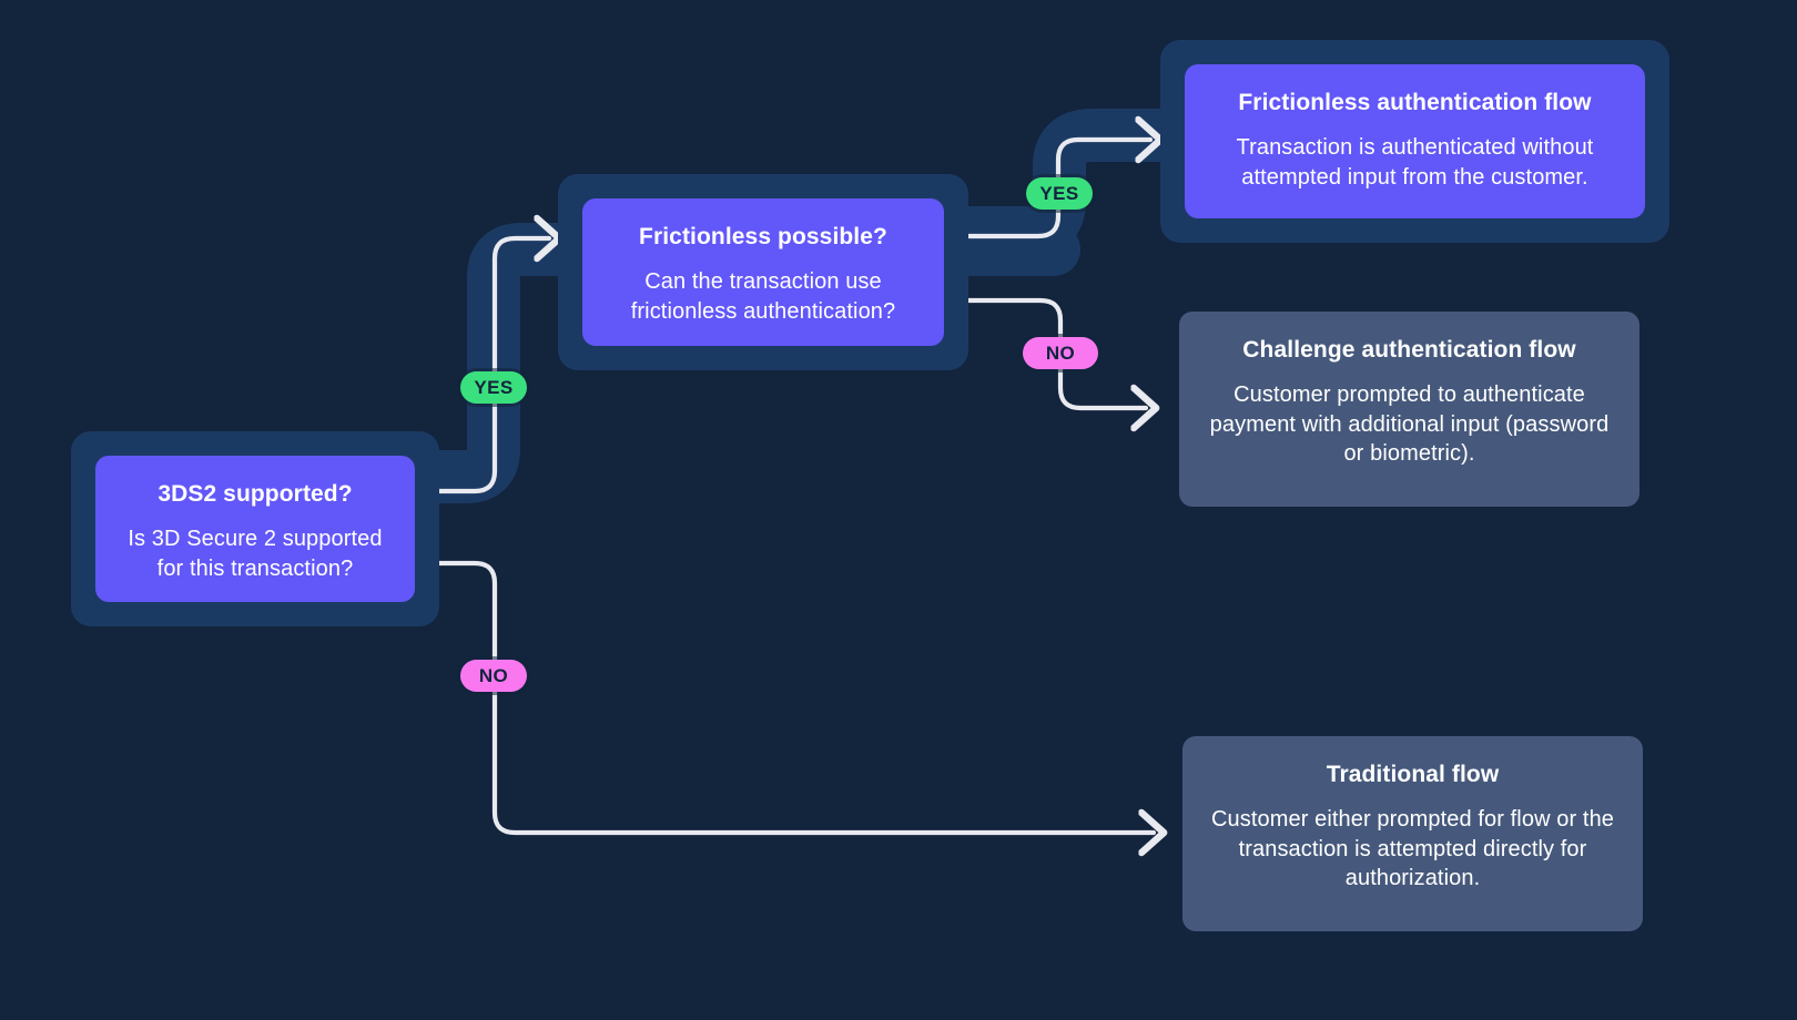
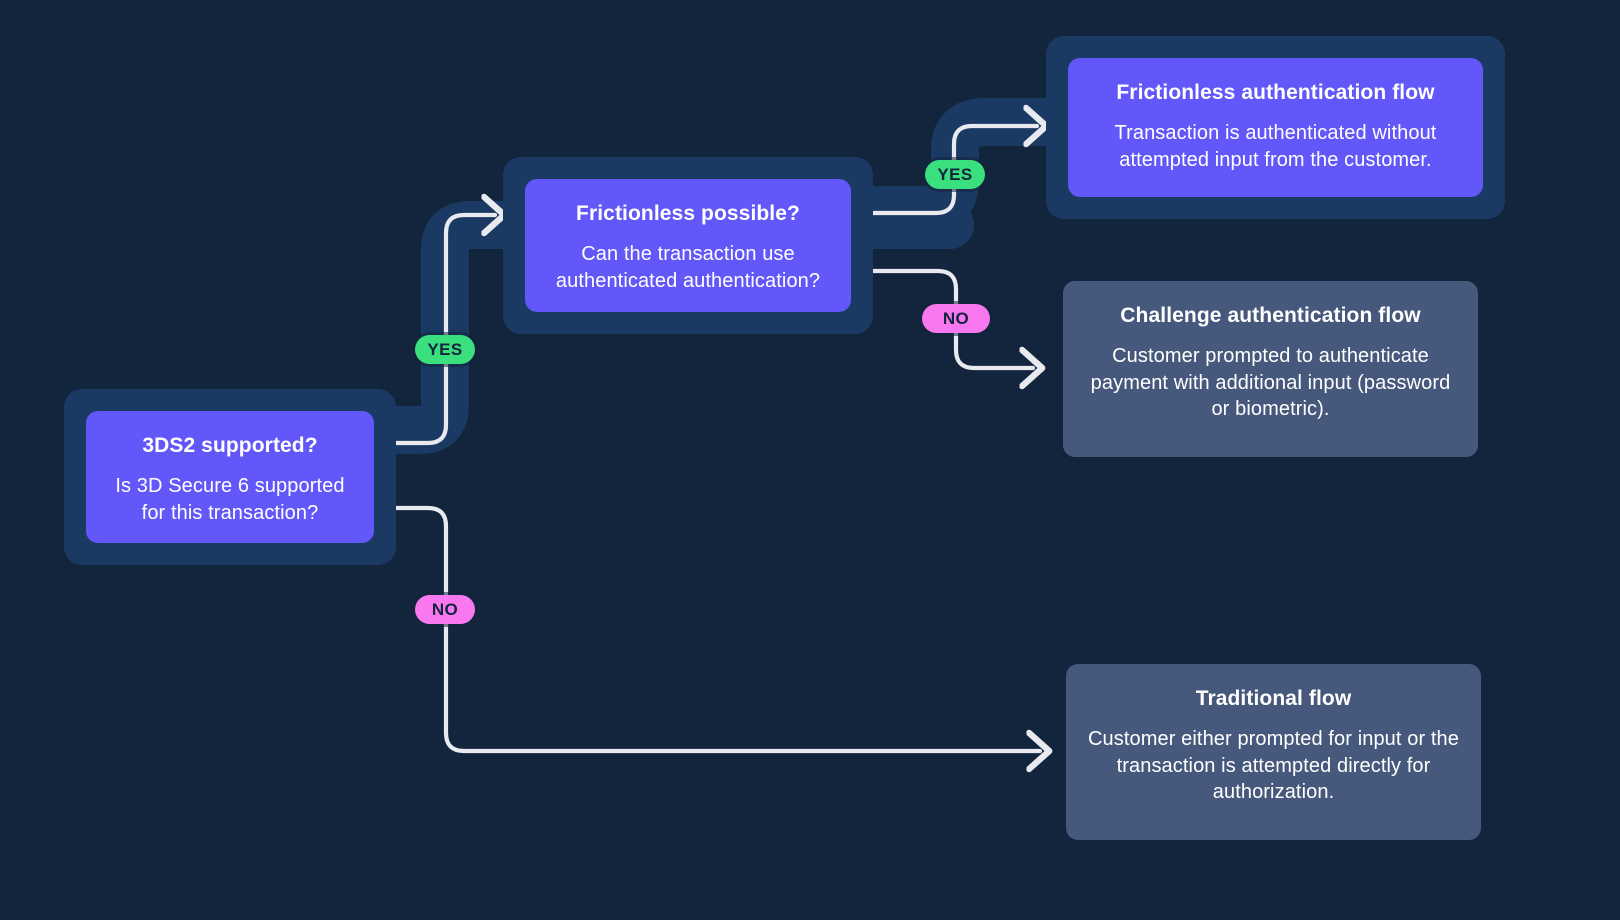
  3DS2 supported?
- Is 3D Secure 2 supported for this transaction?
+ Is 3D Secure 6 supported for this transaction?
  Frictionless possible?
- Can the transaction use frictionless authentication?
+ Can the transaction use authenticated authentication?
  Frictionless authentication flow
  Transaction is authenticated without attempted input from the customer.
  Challenge authentication flow
  Customer prompted to authenticate payment with additional input (password or biometric).
  Traditional flow
- Customer either prompted for flow or the transaction is attempted directly for authorization.
+ Customer either prompted for input or the transaction is attempted directly for authorization.
  YES
  NO
  YES
  NO
